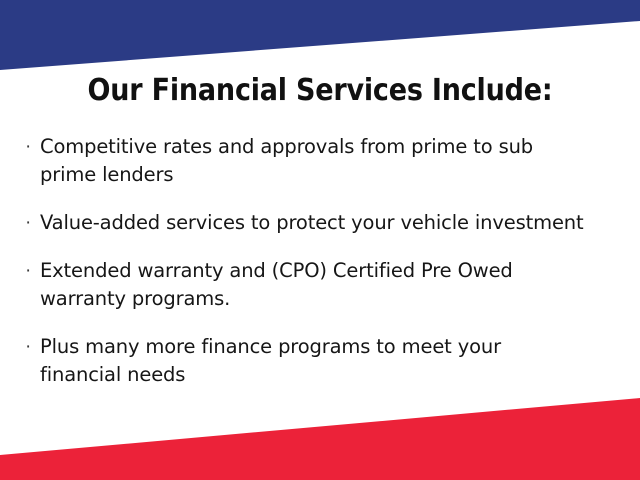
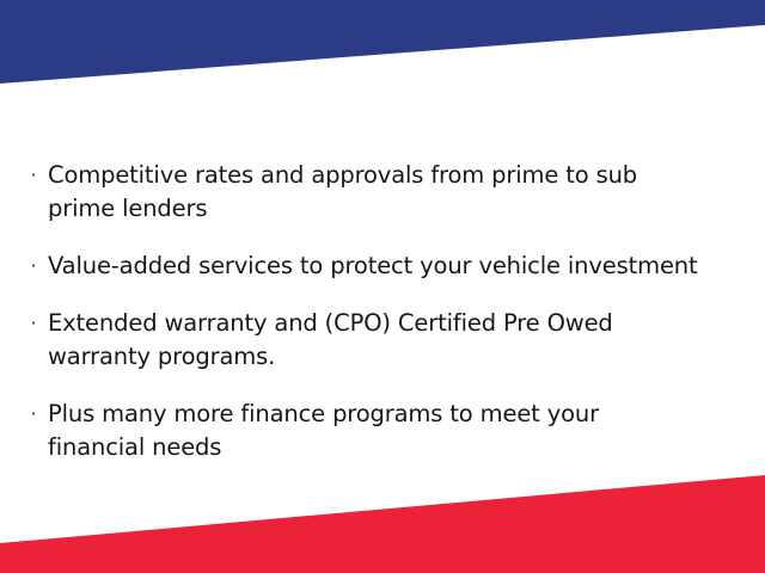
- Our Financial Services Include:
  ·
  Competitive rates and approvals from prime to sub
  prime lenders
  ·
  Value-added services to protect your vehicle investment
  ·
  Extended warranty and (CPO) Certified Pre Owed
  warranty programs.
  ·
  Plus many more finance programs to meet your
  financial needs
